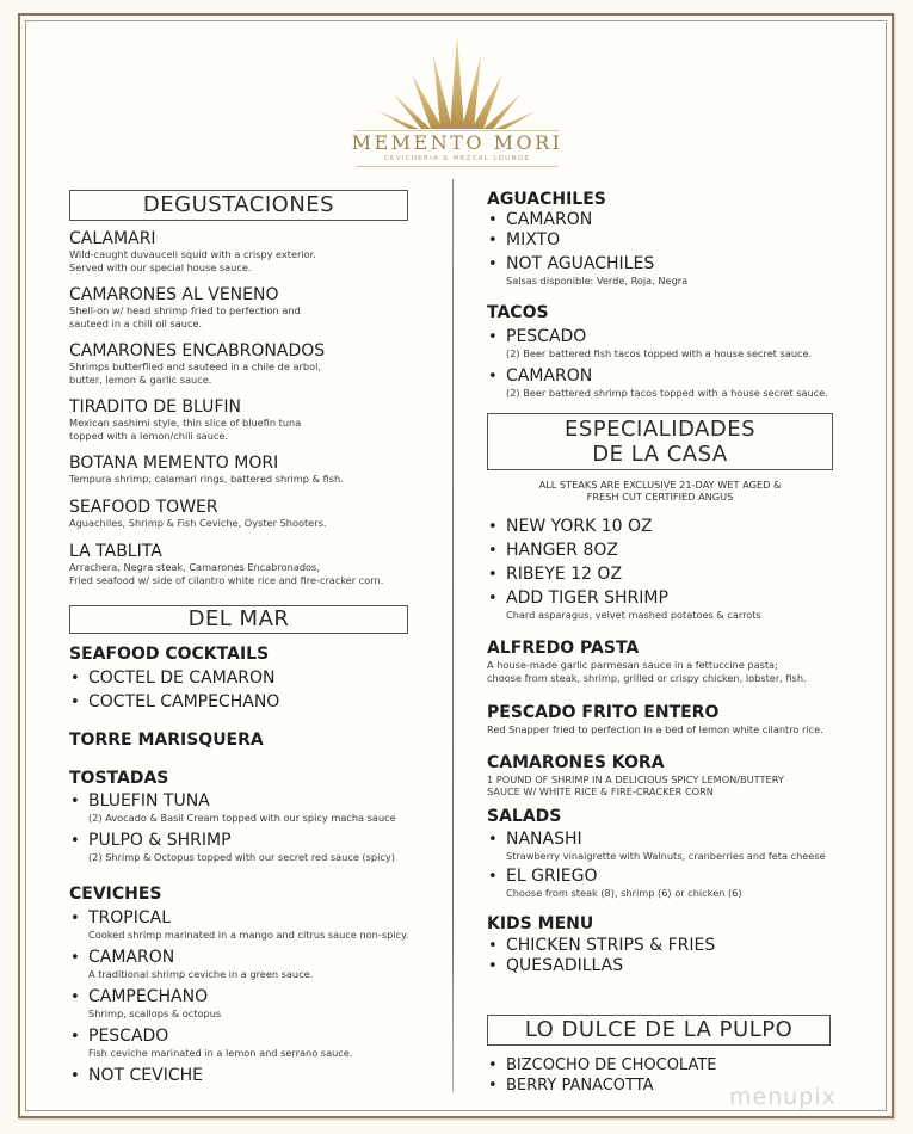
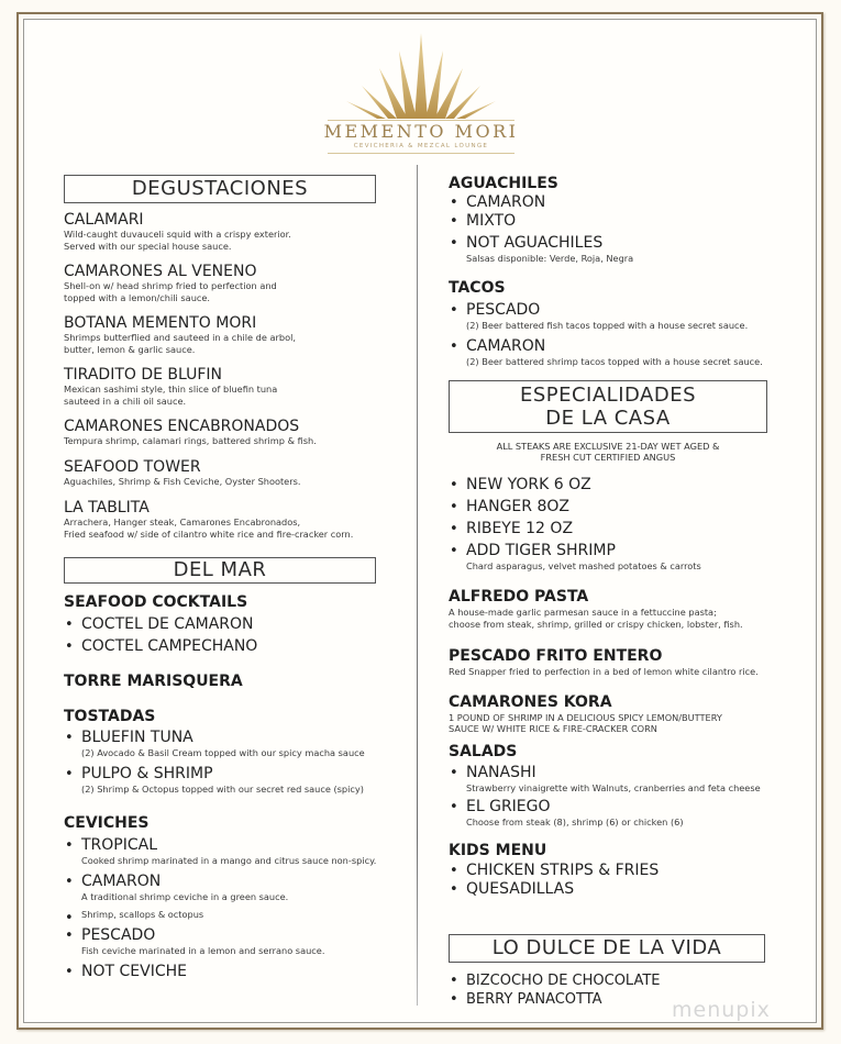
  MEMENTO MORI
  DEGUSTACIONES
  CALAMARI
  Wild-caught duvauceli squid with a crispy exterior.
  Served with our special house sauce.
  CAMARONES AL VENENO
  Shell-on w/ head shrimp fried to perfection and
- sauteed in a chili oil sauce.
+ topped with a lemon/chili sauce.
- CAMARONES ENCABRONADOS
+ BOTANA MEMENTO MORI
  Shrimps butterflied and sauteed in a chile de arbol,
  butter, lemon & garlic sauce.
  TIRADITO DE BLUFIN
  Mexican sashimi style, thin slice of bluefin tuna
- topped with a lemon/chili sauce.
+ sauteed in a chili oil sauce.
- BOTANA MEMENTO MORI
+ CAMARONES ENCABRONADOS
  Tempura shrimp, calamari rings, battered shrimp & fish.
  SEAFOOD TOWER
  Aguachiles, Shrimp & Fish Ceviche, Oyster Shooters.
  LA TABLITA
- Arrachera, Negra steak, Camarones Encabronados,
+ Arrachera, Hanger steak, Camarones Encabronados,
  Fried seafood w/ side of cilantro white rice and fire-cracker corn.
  DEL MAR
  SEAFOOD COCKTAILS
  COCTEL DE CAMARON
  COCTEL CAMPECHANO
  TORRE MARISQUERA
  TOSTADAS
  BLUEFIN TUNA
  (2) Avocado & Basil Cream topped with our spicy macha sauce
  PULPO & SHRIMP
  (2) Shrimp & Octopus topped with our secret red sauce (spicy)
  CEVICHES
  TROPICAL
  Cooked shrimp marinated in a mango and citrus sauce non-spicy.
  CAMARON
  A traditional shrimp ceviche in a green sauce.
- CAMPECHANO
  Shrimp, scallops & octopus
  PESCADO
  Fish ceviche marinated in a lemon and serrano sauce.
  NOT CEVICHE
  AGUACHILES
  CAMARON
  MIXTO
  NOT AGUACHILES
  Salsas disponible: Verde, Roja, Negra
  TACOS
  PESCADO
  (2) Beer battered fish tacos topped with a house secret sauce.
  CAMARON
  (2) Beer battered shrimp tacos topped with a house secret sauce.
  ESPECIALIDADES
  DE LA CASA
  ALL STEAKS ARE EXCLUSIVE 21-DAY WET AGED &
  FRESH CUT CERTIFIED ANGUS
- NEW YORK 10 OZ
+ NEW YORK 6 OZ
  HANGER 8OZ
  RIBEYE 12 OZ
  ADD TIGER SHRIMP
  Chard asparagus, velvet mashed potatoes & carrots
  ALFREDO PASTA
  A house-made garlic parmesan sauce in a fettuccine pasta;
  choose from steak, shrimp, grilled or crispy chicken, lobster, fish.
  PESCADO FRITO ENTERO
  Red Snapper fried to perfection in a bed of lemon white cilantro rice.
  CAMARONES KORA
  1 POUND OF SHRIMP IN A DELICIOUS SPICY LEMON/BUTTERY
  SAUCE W/ WHITE RICE & FIRE-CRACKER CORN
  SALADS
  NANASHI
  Strawberry vinaigrette with Walnuts, cranberries and feta cheese
  EL GRIEGO
  Choose from steak (8), shrimp (6) or chicken (6)
  KIDS MENU
  CHICKEN STRIPS & FRIES
  QUESADILLAS
- LO DULCE DE LA PULPO
+ LO DULCE DE LA VIDA
  BIZCOCHO DE CHOCOLATE
  BERRY PANACOTTA
  menupix
